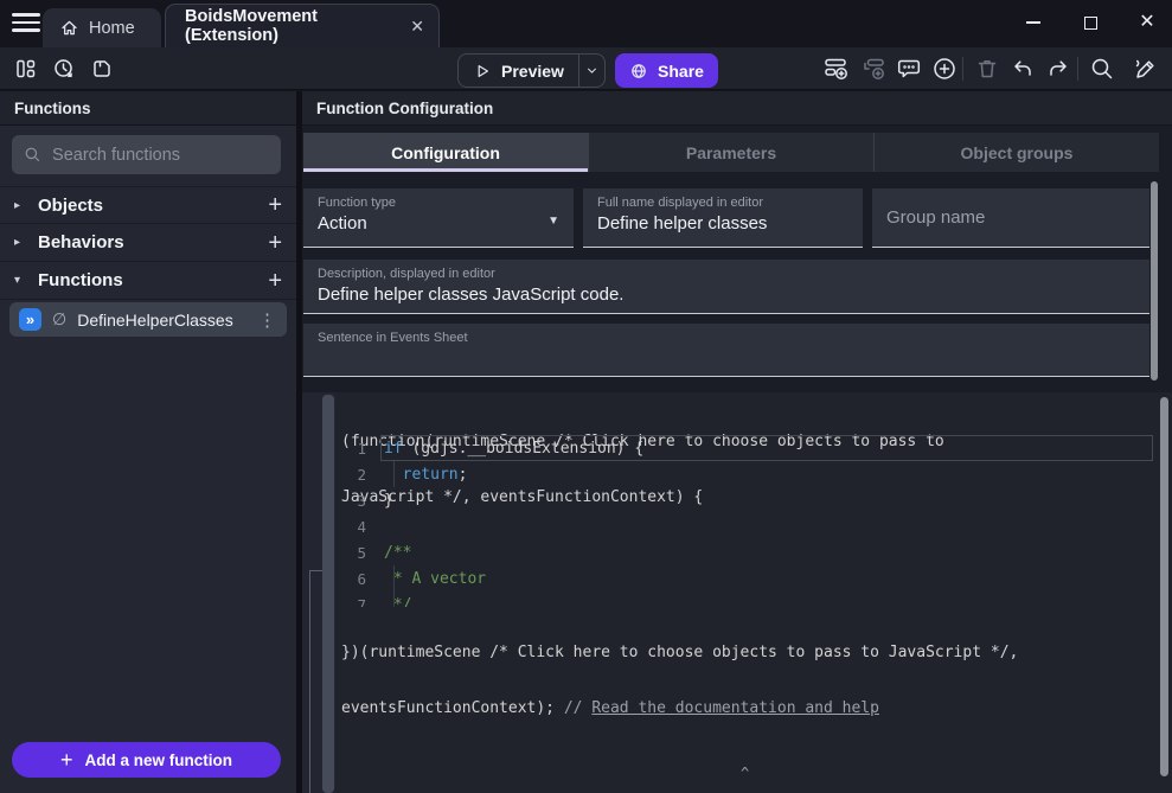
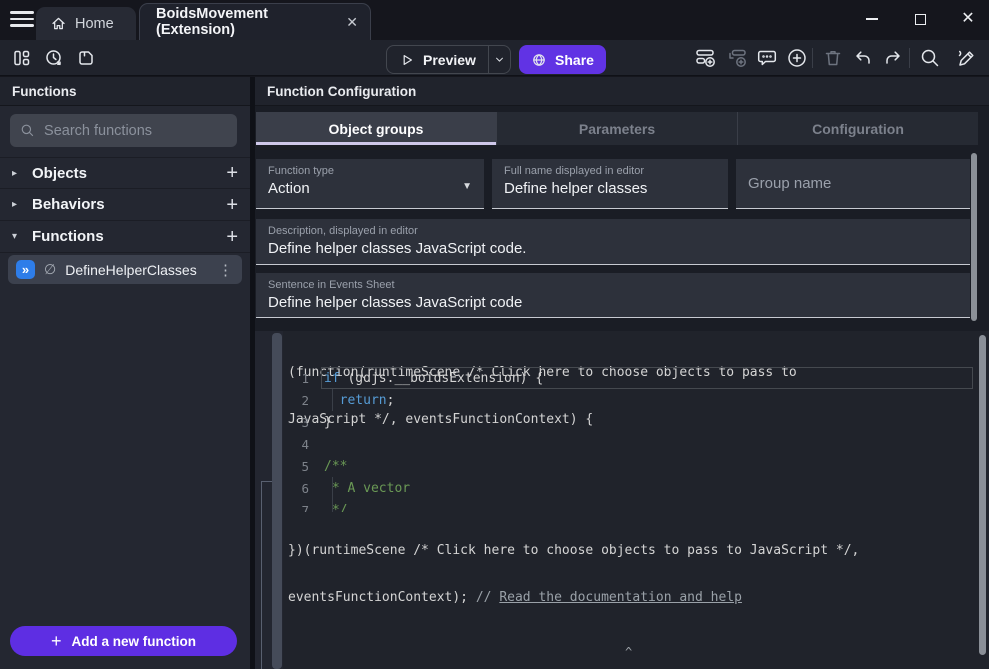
  Home
  BoidsMovement (Extension)
  ✕
  ✕
  Preview
  Share
  Functions
  Search functions
  ▸
  Objects
  +
  ▸
  Behaviors
  +
  ▾
  Functions
  +
  »
  ∅
  DefineHelperClasses
  ⋮
  +
  Add a new function
  Function Configuration
- Configuration
+ Object groups
  Parameters
- Object groups
+ Configuration
  Function type
  Action
  ▼
  Full name displayed in editor
  Define helper classes
  Group name
  Description, displayed in editor
  Define helper classes JavaScript code.
  Sentence in Events Sheet
+ Define helper classes JavaScript code
  (function(runtimeScene /* Click here to choose objects to pass to
  JavaScript */, eventsFunctionContext) {
  1
  if (gdjs.__boidsExtension) {
  2
  return;
  3
  }
  4
  5
  /**
  6
  * A vector
  7
  */
  })(runtimeScene /* Click here to choose objects to pass to JavaScript */,
  eventsFunctionContext); // Read the documentation and help
  ^
